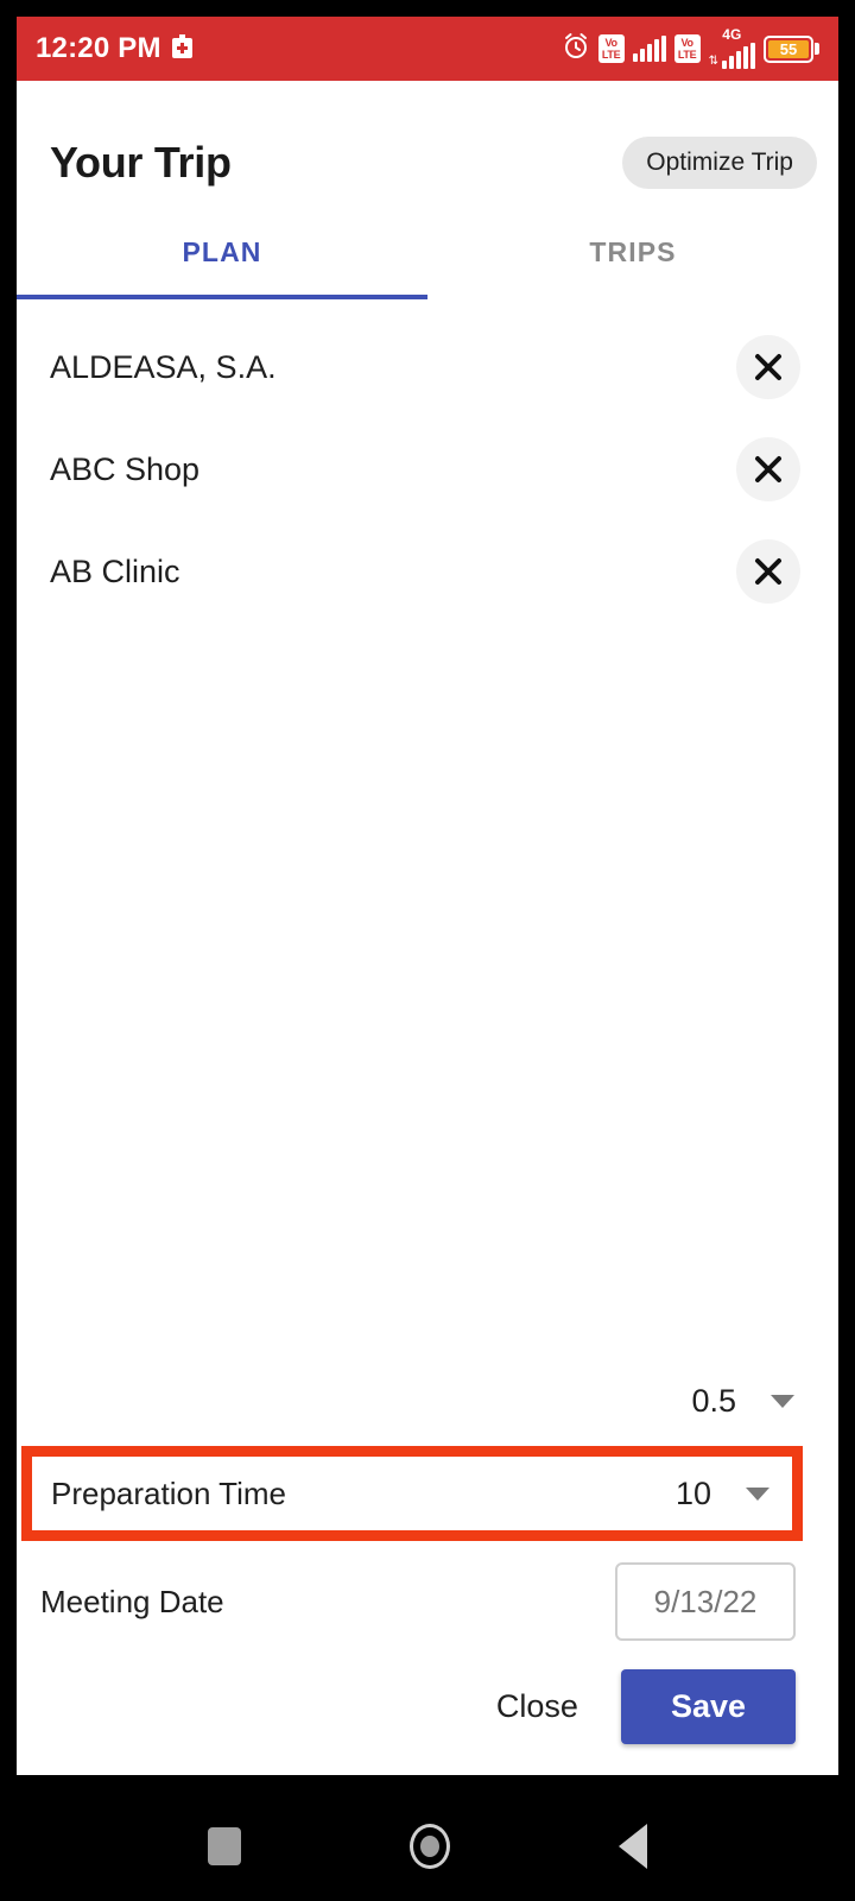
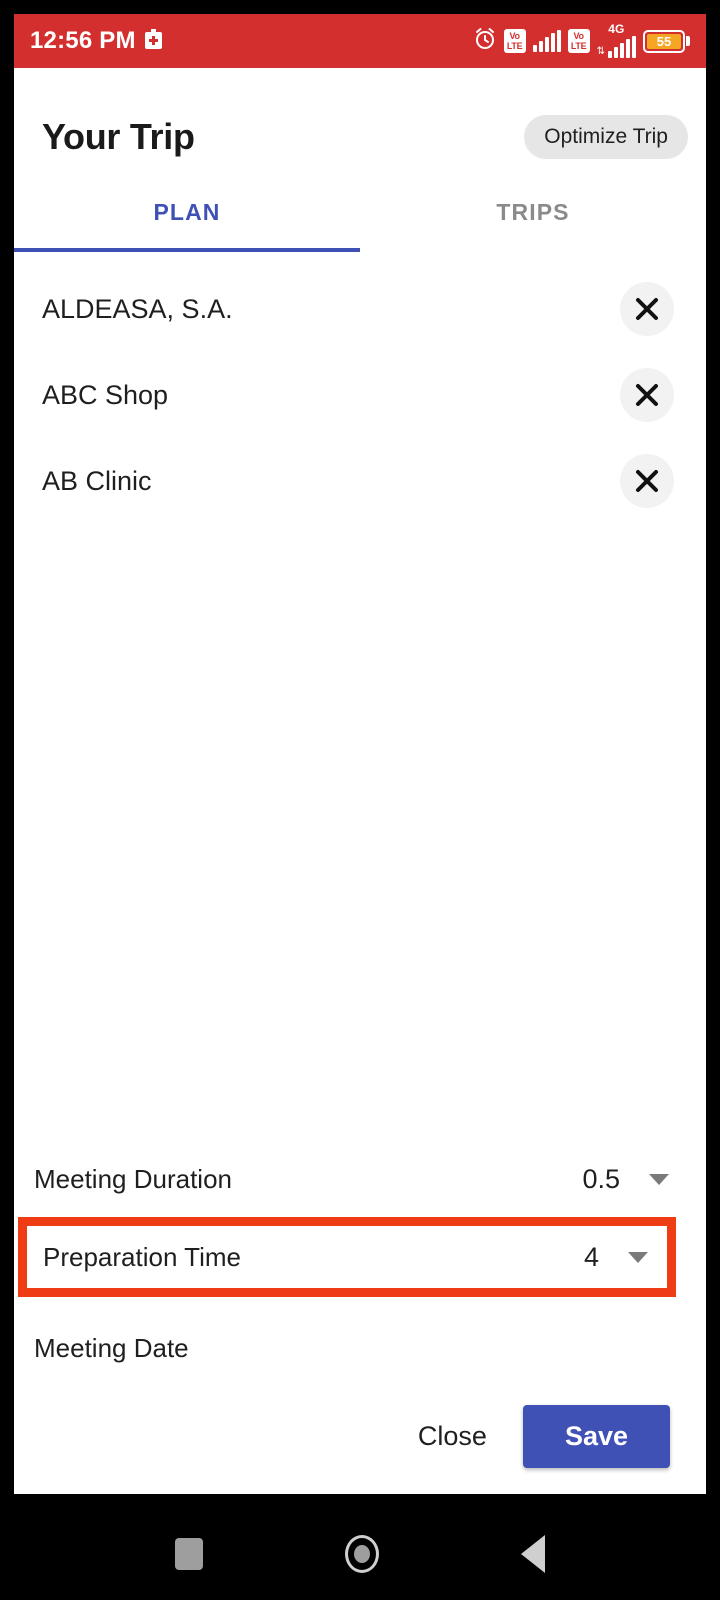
- 12:20 PM
+ 12:56 PM
  Vo
  LTE
  Vo
  LTE
  4G
  ⇅
  55
  Your Trip
  Optimize Trip
  PLAN
  TRIPS
  ALDEASA, S.A.
  ABC Shop
  AB Clinic
+ Meeting Duration
  0.5
  Preparation Time
- 10
+ 4
  Meeting Date
- 9/13/22
  Close
  Save
